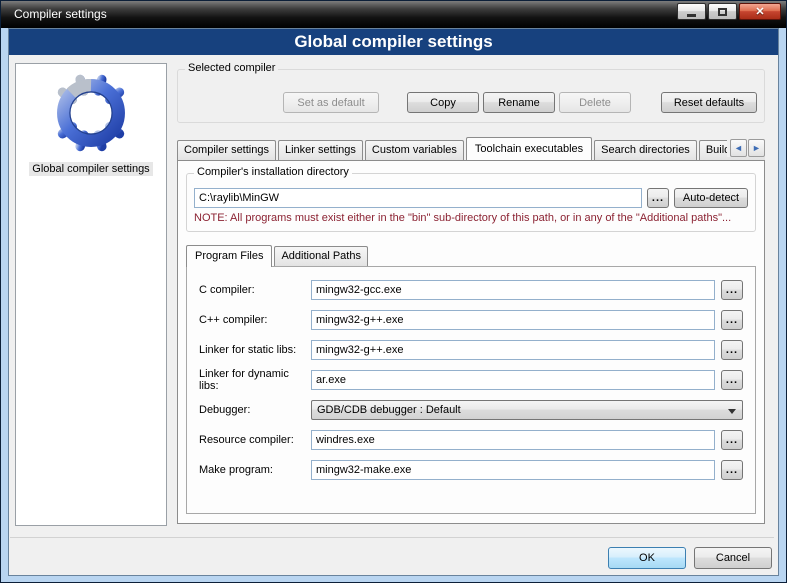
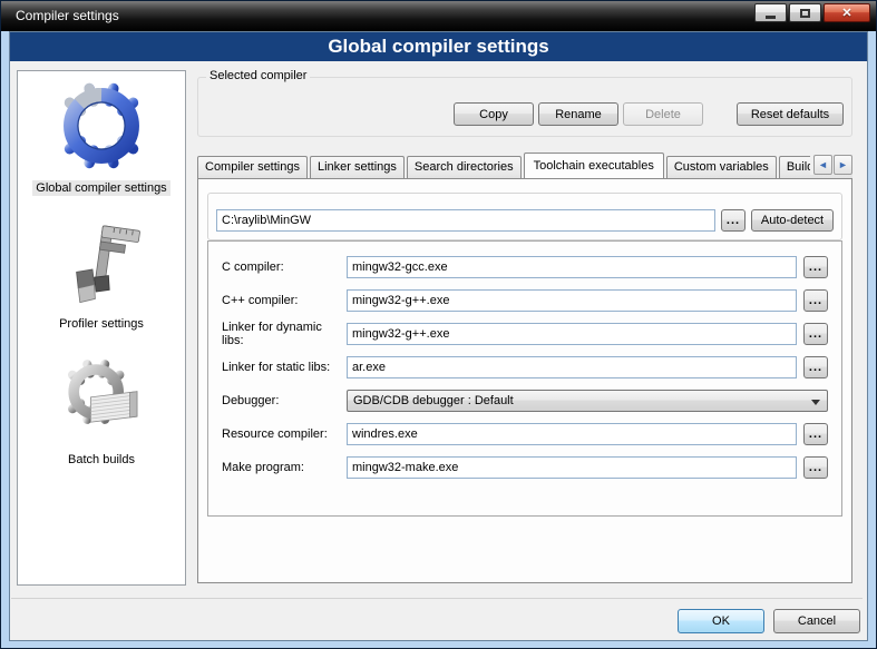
  Compiler settings
  ✕
  Global compiler settings
  Global compiler settings
+ Profiler settings
+ Batch builds
  Selected compiler
- Set as default
  Copy
  Rename
  Delete
  Reset defaults
  Compiler settings
  Linker settings
- Custom variables
+ Search directories
  Toolchain executables
- Search directories
+ Custom variables
  ◄
  ►
- Compiler's installation directory
  C:\raylib\MinGW
  ...
  Auto-detect
- NOTE: All programs must exist either in the "bin" sub-directory of this path, or in any of the "Additional paths"...
- Program Files
- Additional Paths
  C compiler:
  mingw32-gcc.exe
  ...
  C++ compiler:
  mingw32-g++.exe
  ...
- Linker for static libs:
+ Linker for dynamic libs:
  mingw32-g++.exe
  ...
- Linker for dynamic libs:
+ Linker for static libs:
  ar.exe
  ...
  Debugger:
  GDB/CDB debugger : Default
  Resource compiler:
  windres.exe
  ...
  Make program:
  mingw32-make.exe
  ...
  OK
  Cancel
